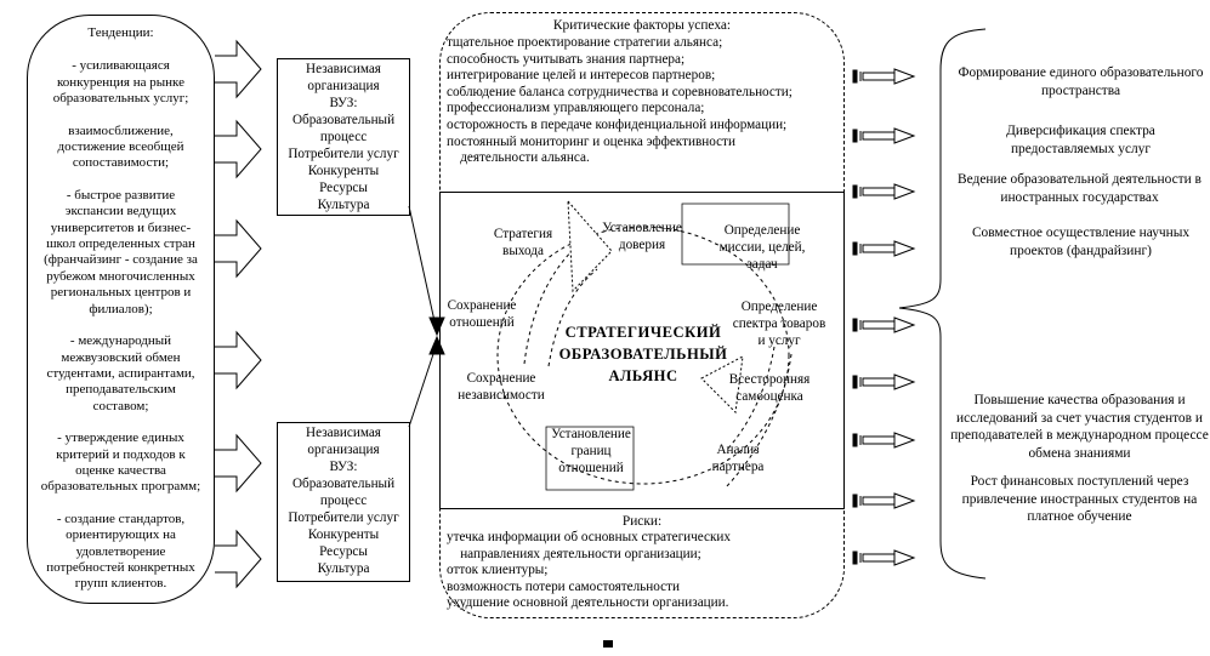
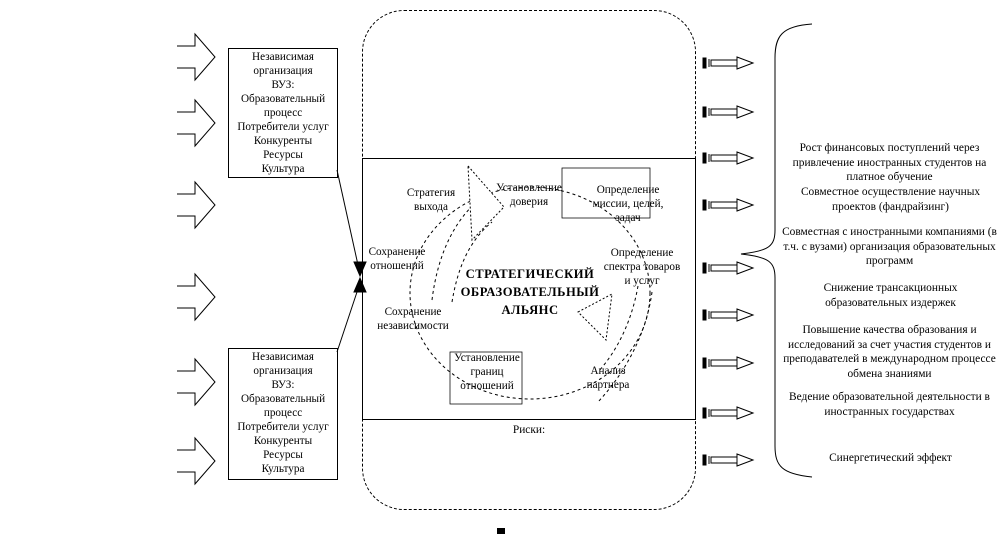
- Тенденции:
- - усиливающаяся конкуренция на рынке образовательных услуг;
- взаимосближение, достижение всеобщей сопоставимости;
- - быстрое развитие экспансии ведущих университетов и бизнес-школ определенных стран (франчайзинг - создание за рубежом многочисленных региональных центров и филиалов);
- - международный межвузовский обмен студентами, аспирантами, преподавательским составом;
- - утверждение единых критерий и подходов к оценке качества образовательных программ;
- - создание стандартов, ориентирующих на удовлетворение потребностей конкретных групп клиентов.
  Независимая
  организация
  ВУЗ:
  Образовательный
  процесс
  Потребители услуг
  Конкуренты
  Ресурсы
  Культура
  Независимая
  организация
  ВУЗ:
  Образовательный
  процесс
  Потребители услуг
  Конкуренты
  Ресурсы
  Культура
- Критические факторы успеха:
- тщательное проектирование стратегии альянса;
- способность учитывать знания партнера;
- интегрирование целей и интересов партнеров;
- соблюдение баланса сотрудничества и соревновательности;
- профессионализм управляющего персонала;
- осторожность в передаче конфиденциальной информации;
- постоянный мониторинг и оценка эффективности
- деятельности альянса.
  Установление
  доверия
  Определение
  миссии, целей,
  задач
  Определение
  спектра товаров
  и услуг
- Всесторонняя
- самооценка
  Анализ
  партнера
  Установление
  границ
  отношений
  Сохранение
  независимости
  Сохранение
  отношений
  Стратегия
  выхода
  СТРАТЕГИЧЕСКИЙ
  ОБРАЗОВАТЕЛЬНЫЙ
  АЛЬЯНС
  Риски:
- утечка информации об основных стратегических
- направлениях деятельности организации;
- отток клиентуры;
- возможность потери самостоятельности
- ухудшение основной деятельности организации.
- Формирование единого образовательного пространства
- Диверсификация спектра предоставляемых услуг
- Ведение образовательной деятельности в иностранных государствах
+ Рост финансовых поступлений через привлечение иностранных студентов на платное обучение
  Совместное осуществление научных проектов (фандрайзинг)
+ Совместная с иностранными компаниями (в т.ч. с вузами) организация образовательных программ
+ Снижение трансакционных образовательных издержек
  Повышение качества образования и исследований за счет участия студентов и преподавателей в международном процессе обмена знаниями
- Рост финансовых поступлений через привлечение иностранных студентов на платное обучение
+ Ведение образовательной деятельности в иностранных государствах
+ Синергетический эффект
